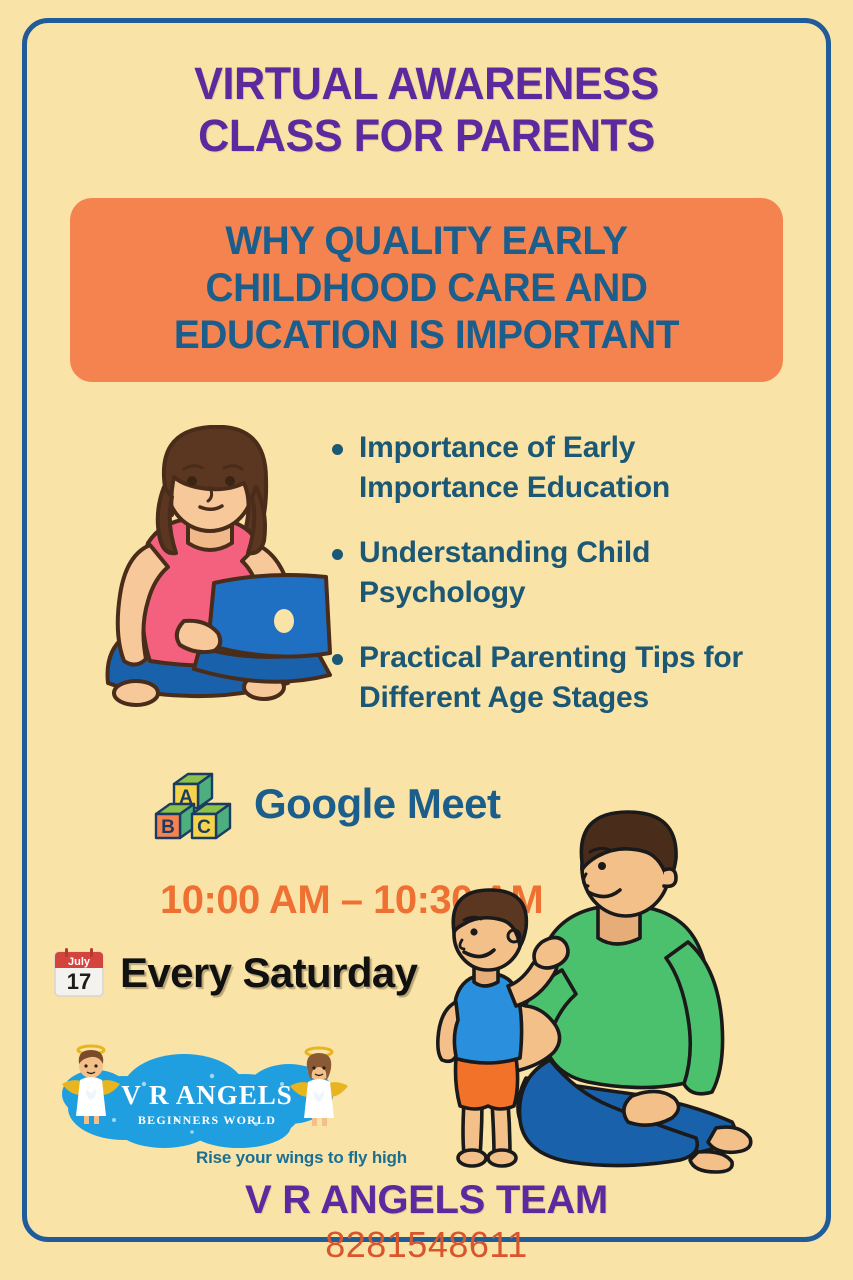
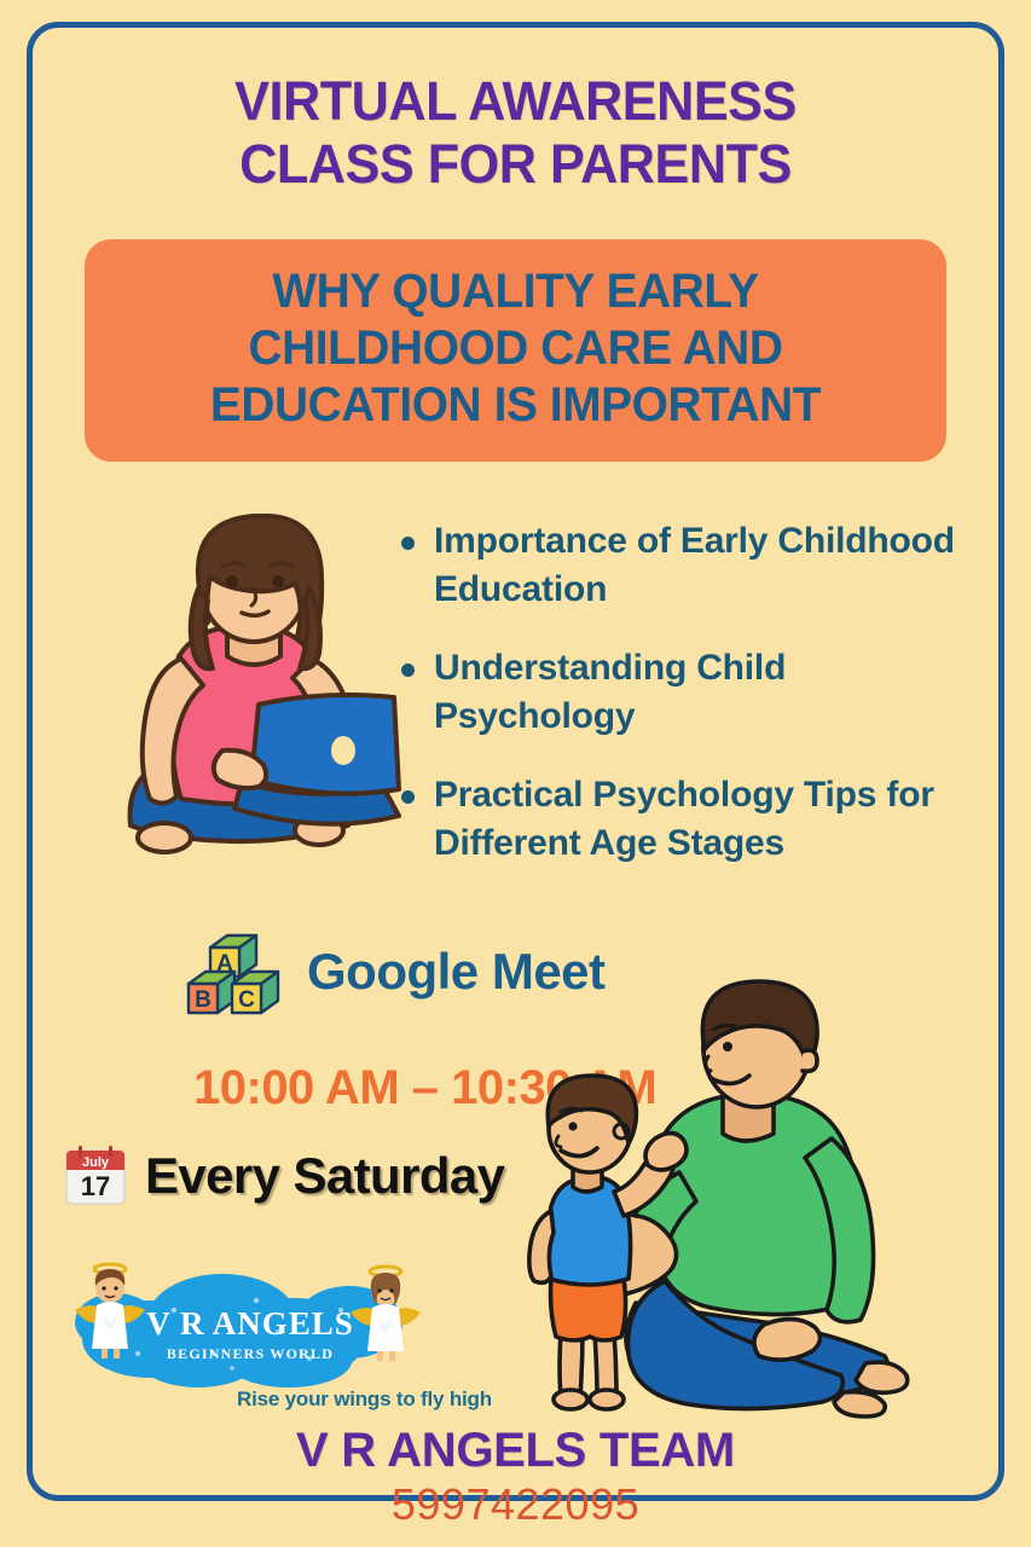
  VIRTUAL AWARENESS
  CLASS FOR PARENTS
  WHY QUALITY EARLY
  CHILDHOOD CARE AND
  EDUCATION IS IMPORTANT
- Importance of Early Importance Education
+ Importance of Early Childhood Education
  Understanding Child Psychology
- Practical Parenting Tips for Different Age Stages
+ Practical Psychology Tips for Different Age Stages
  A
  B
  C
  Google Meet
  10:00 AM – 10:3M
  July
  17
  Every Saturday
  V R ANGELS
  BEGINNERS WORLD
  Rise your wings to fly high
  V R ANGELS TEAM
- 8281548611
+ 5997422095
